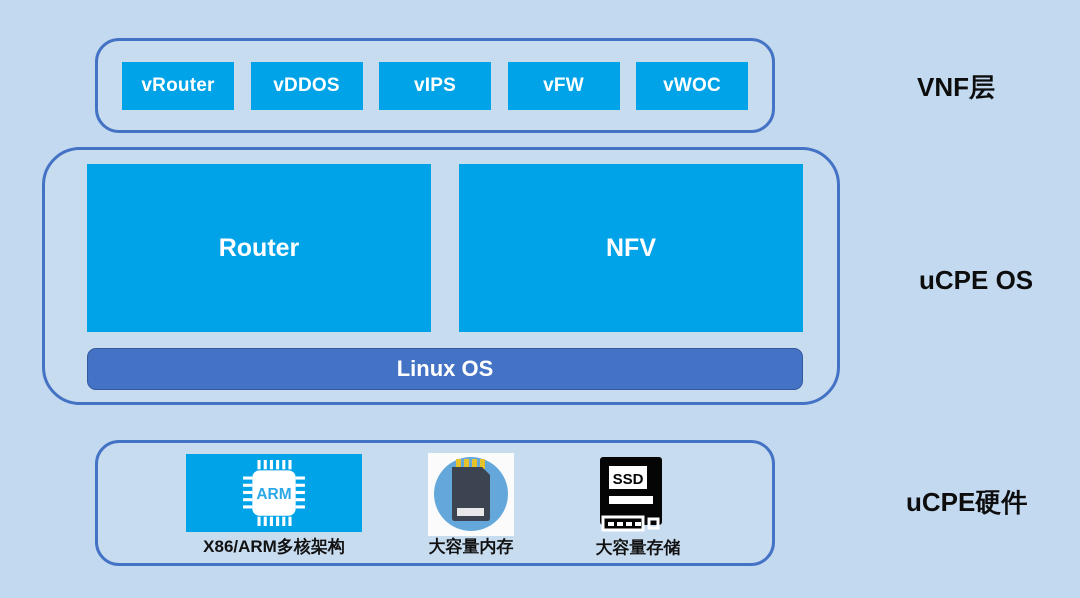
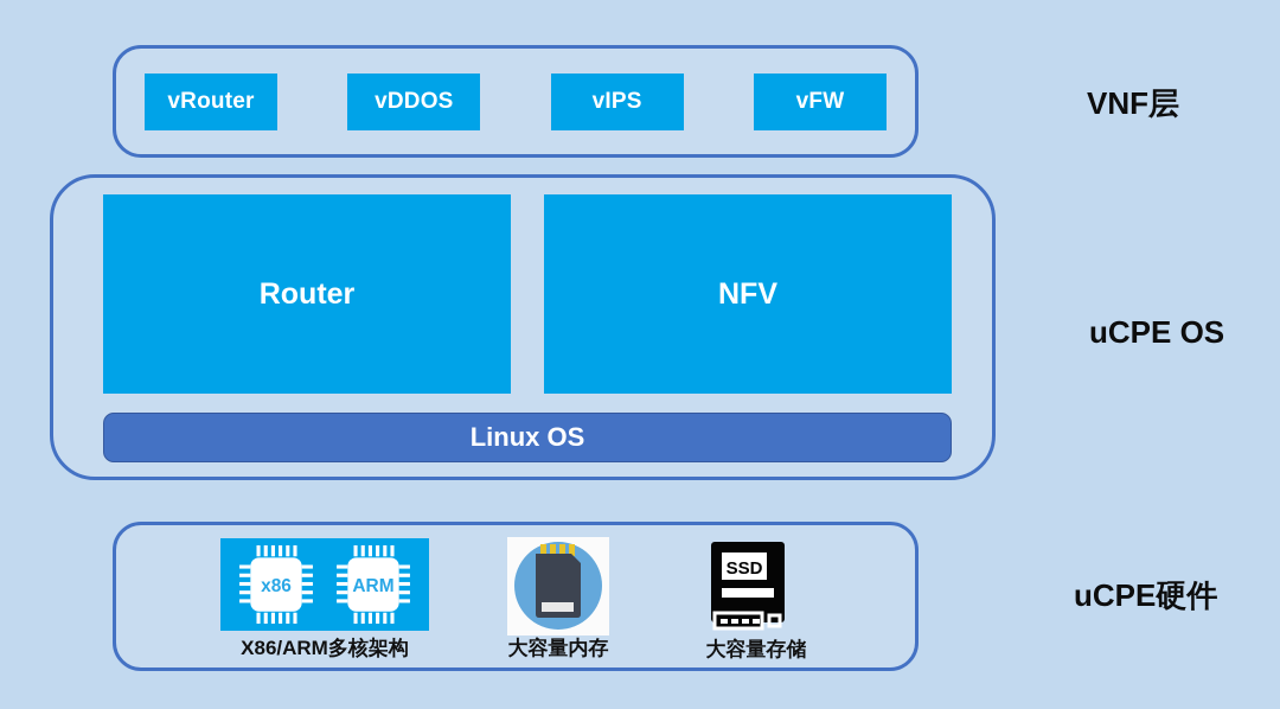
  vRouter
  vDDOS
  vIPS
  vFW
- vWOC
  Router
  NFV
  Linux OS
+ x86
  ARM
  X86/ARM多核架构
  大容量内存
  SSD
  大容量存储
  VNF层
  uCPE OS
  uCPE硬件
